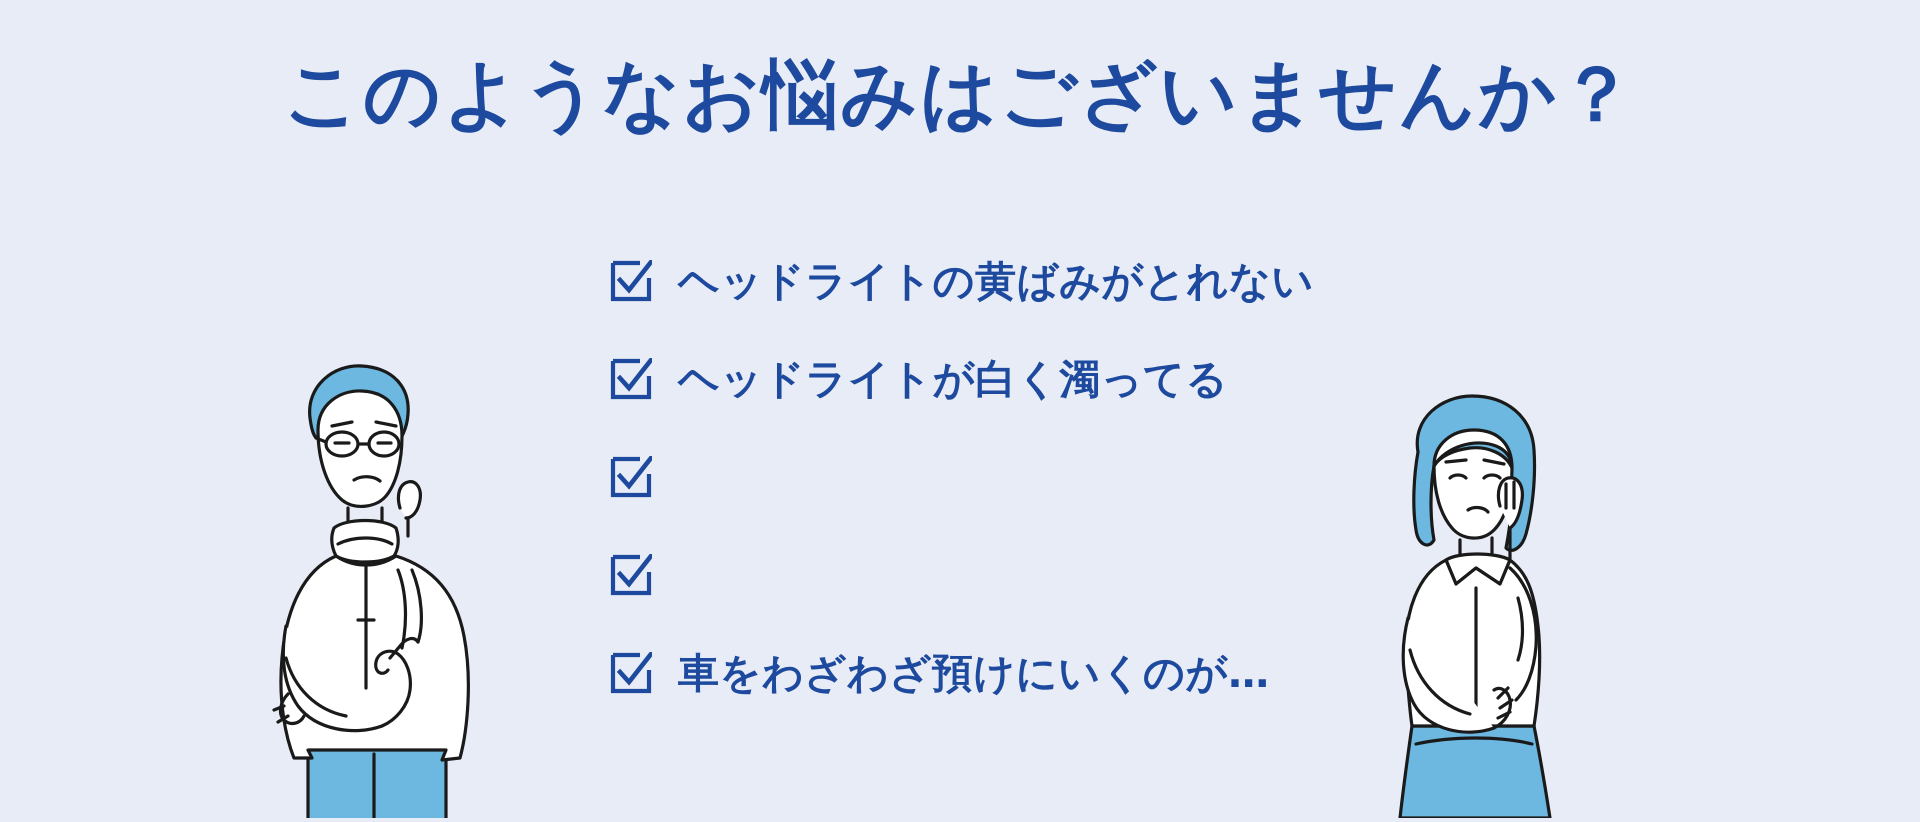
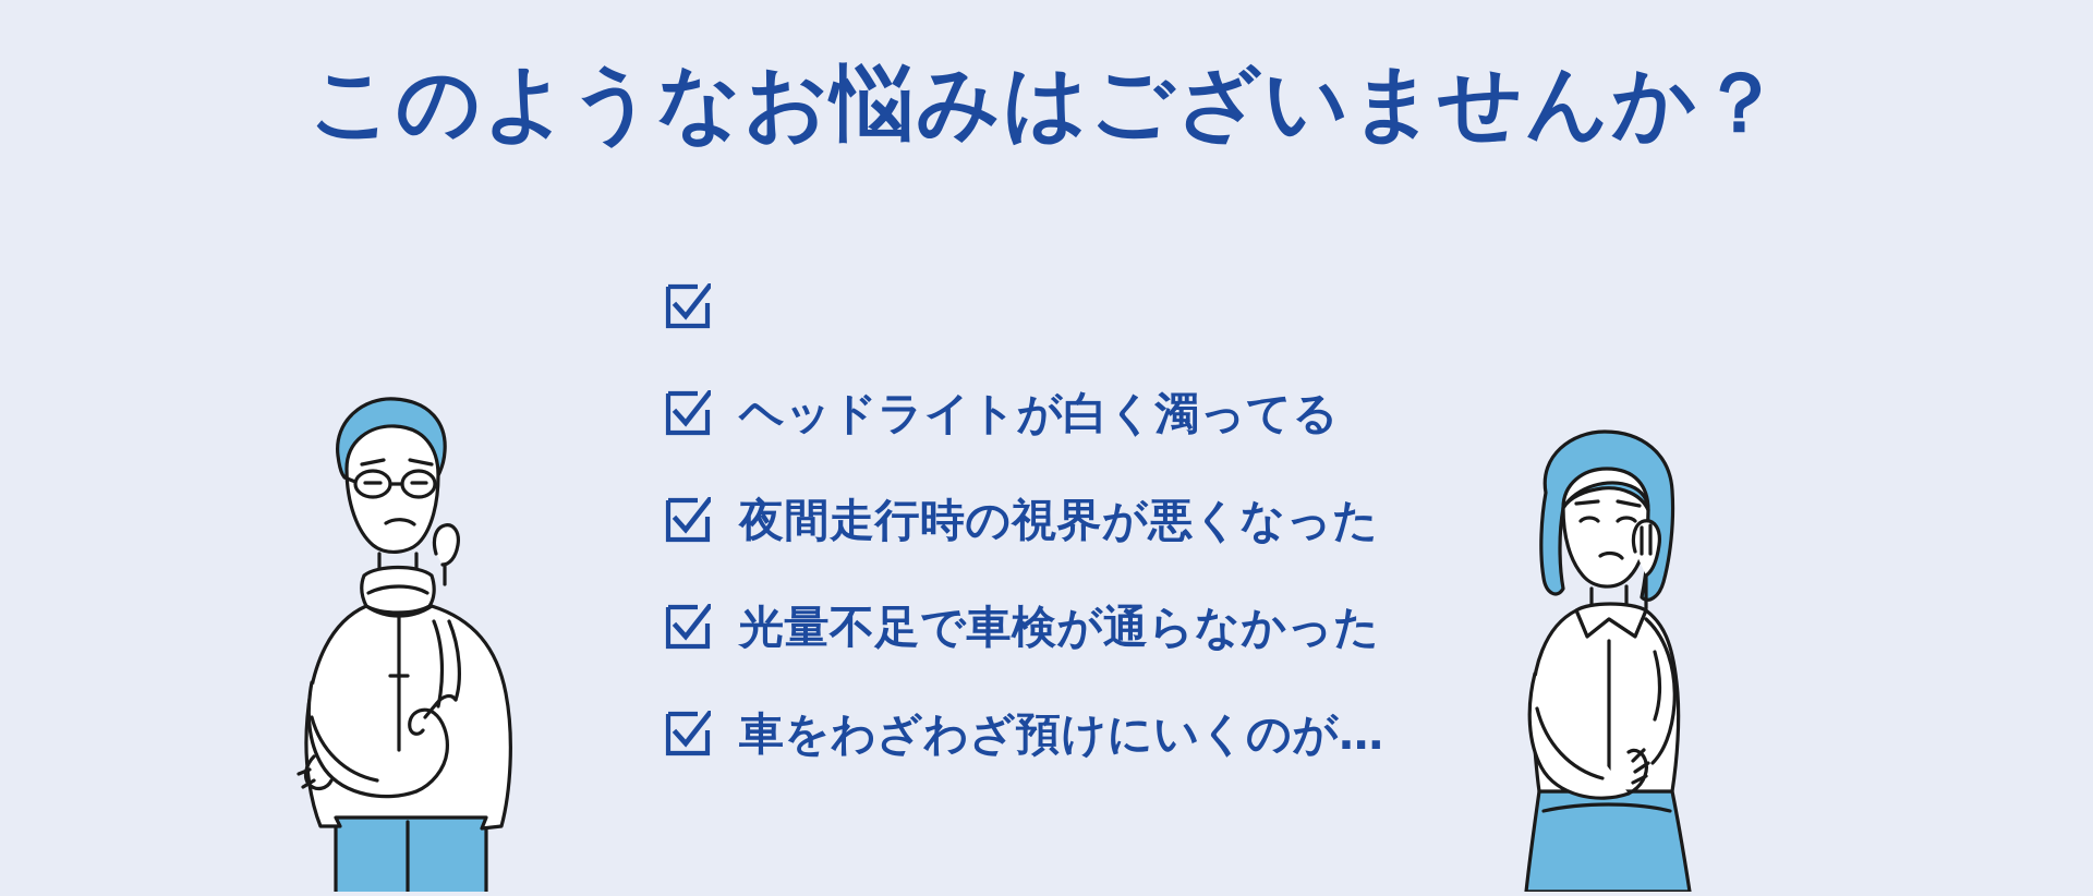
  このようなお悩みはございませんか？
- ヘッドライトの黄ばみがとれない
  ヘッドライトが白く濁ってる
+ 夜間走行時の視界が悪くなった
+ 光量不足で車検が通らなかった
  車をわざわざ預けにいくのが…
